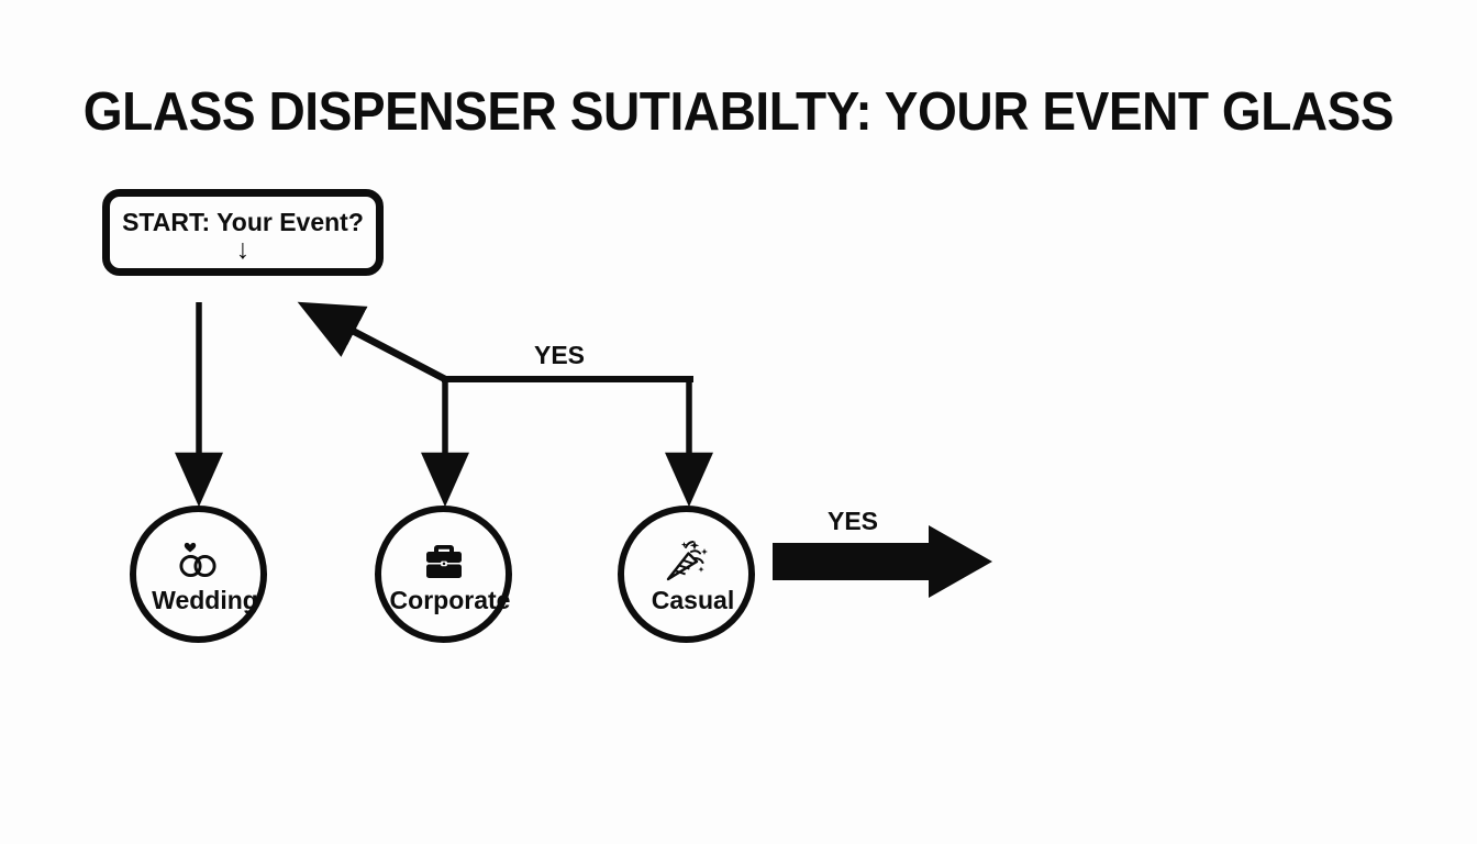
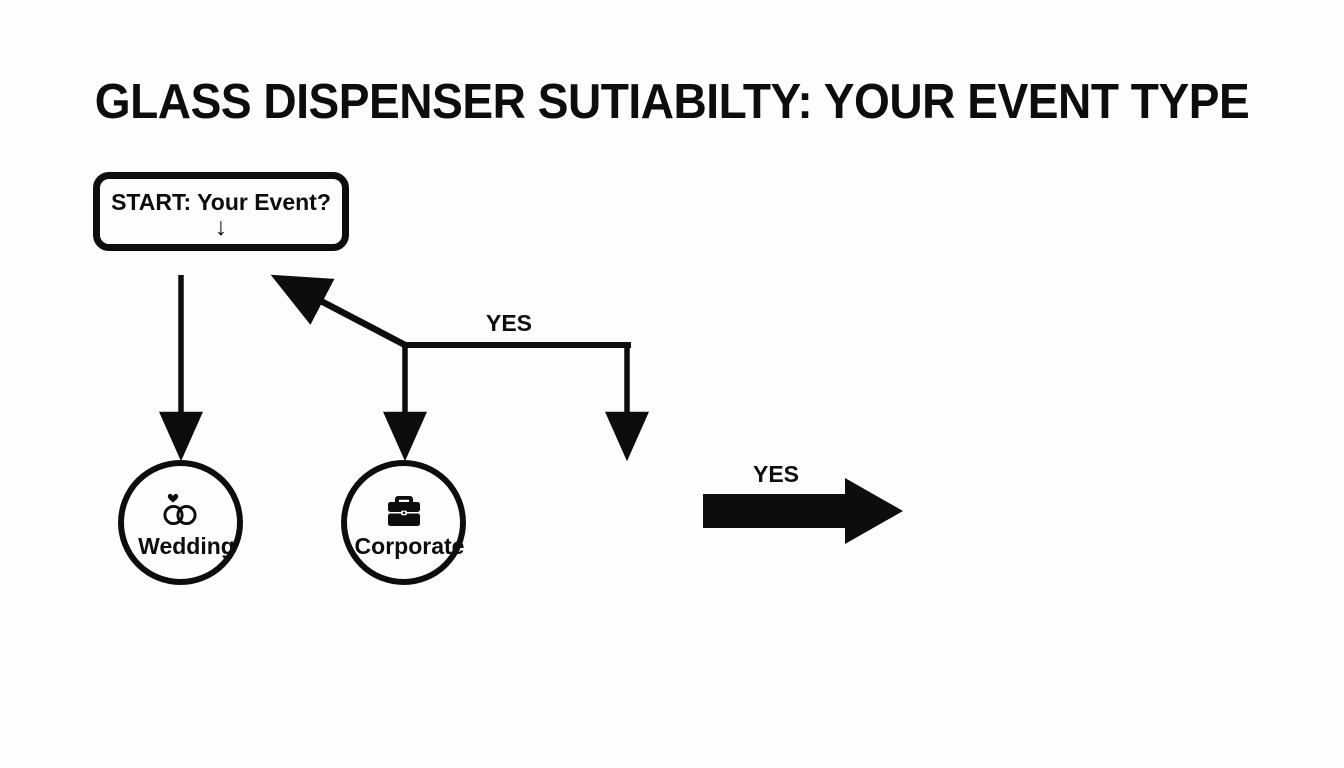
- GLASS DISPENSER SUTIABILTY: YOUR EVENT GLASS
+ GLASS DISPENSER SUTIABILTY: YOUR EVENT TYPE
  START: Your Event?
  ↓
  Wedding
  Corporate
- Casual
  YES
  YES
